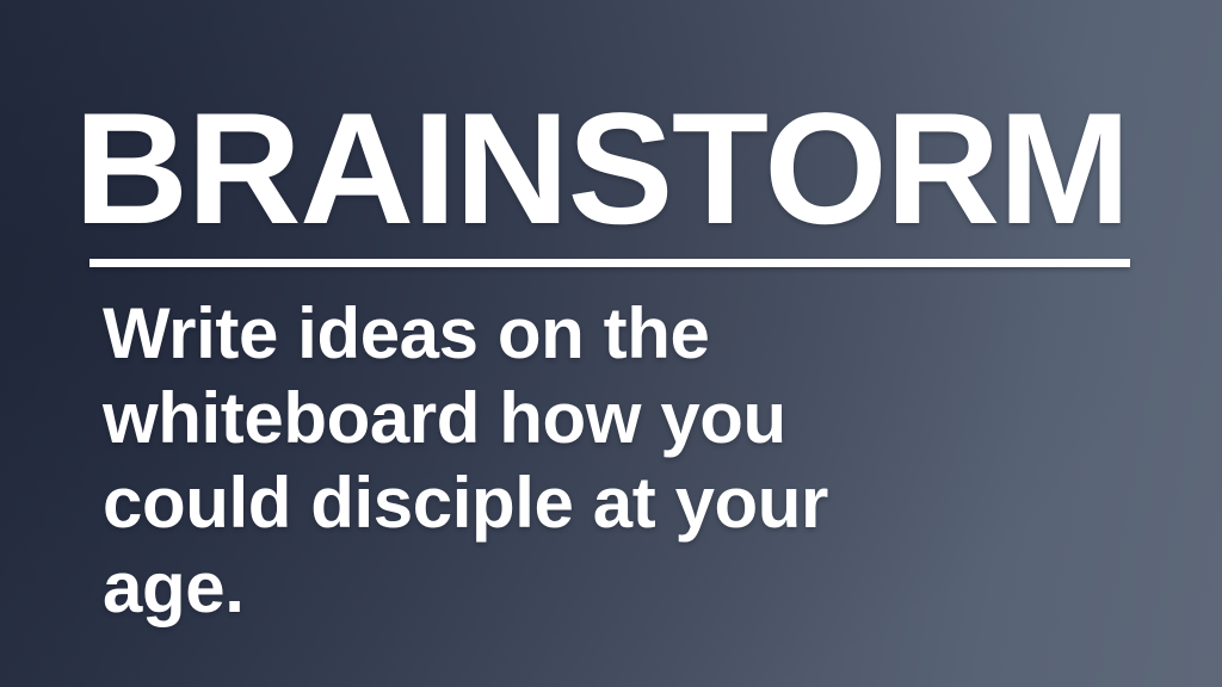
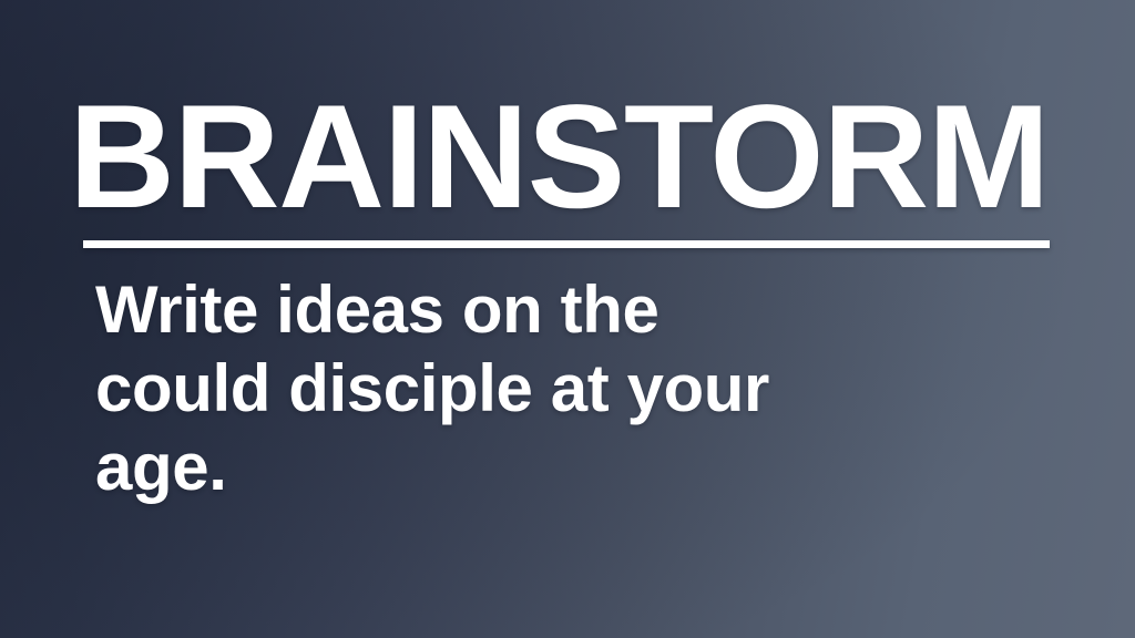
  BRAINSTORM
  Write ideas on the
- whiteboard how you
  could disciple at your
  age.
